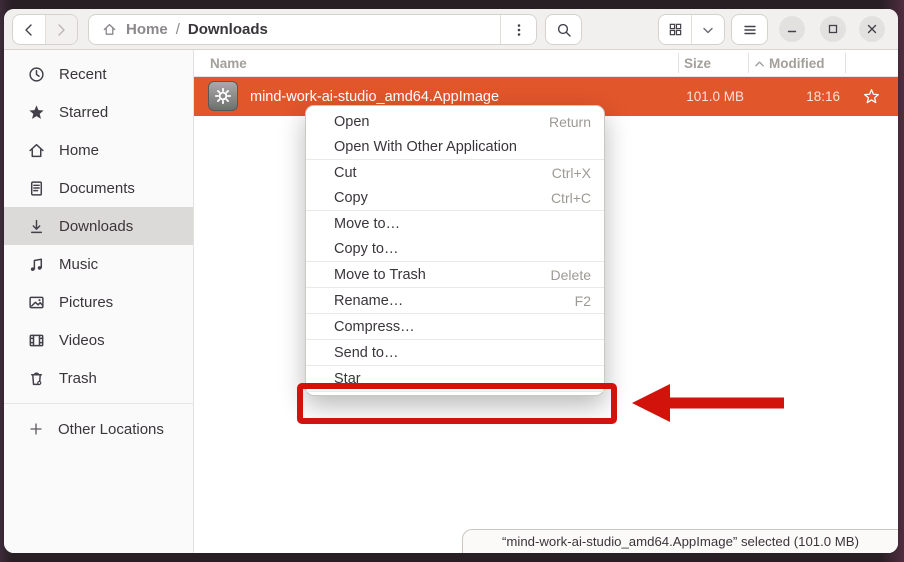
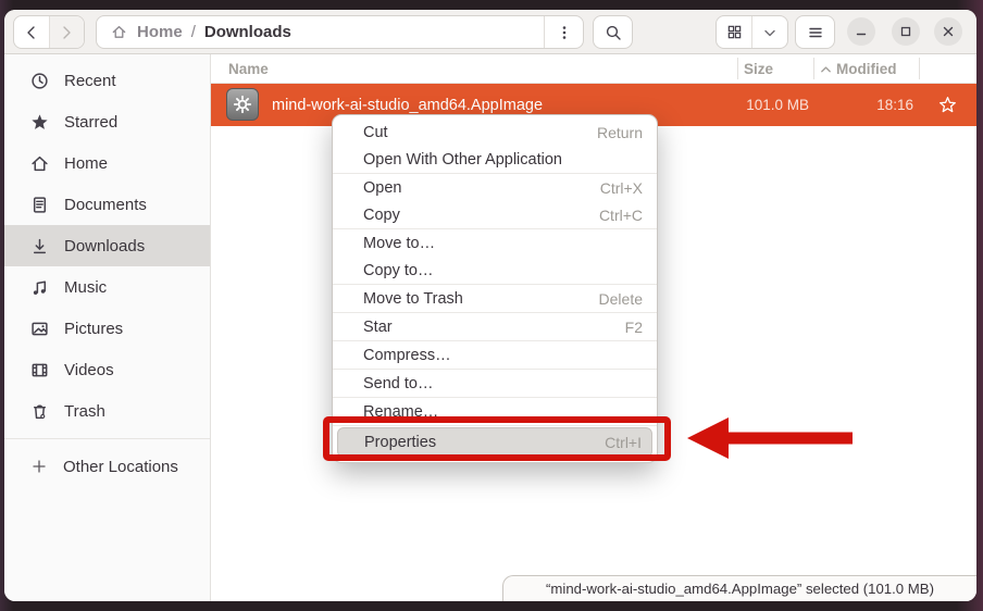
  Home
  /
  Downloads
  Recent
  Starred
  Home
  Documents
  Downloads
  Music
  Pictures
  Videos
  Trash
  Other Locations
  Name
  Size
  Modified
  mind-work-ai-studio_amd64.AppImage
  101.0 MB
  18:16
- Open
+ Cut
  Return
  Open With Other Application
- Cut
+ Open
  Ctrl+X
  Copy
  Ctrl+C
  Move to…
  Copy to…
  Move to Trash
  Delete
- Rename…
+ Star
  F2
  Compress…
  Send to…
- Star
+ Rename…
+ Properties
+ Ctrl+I
  “mind-work-ai-studio_amd64.AppImage” selected (101.0 MB)
